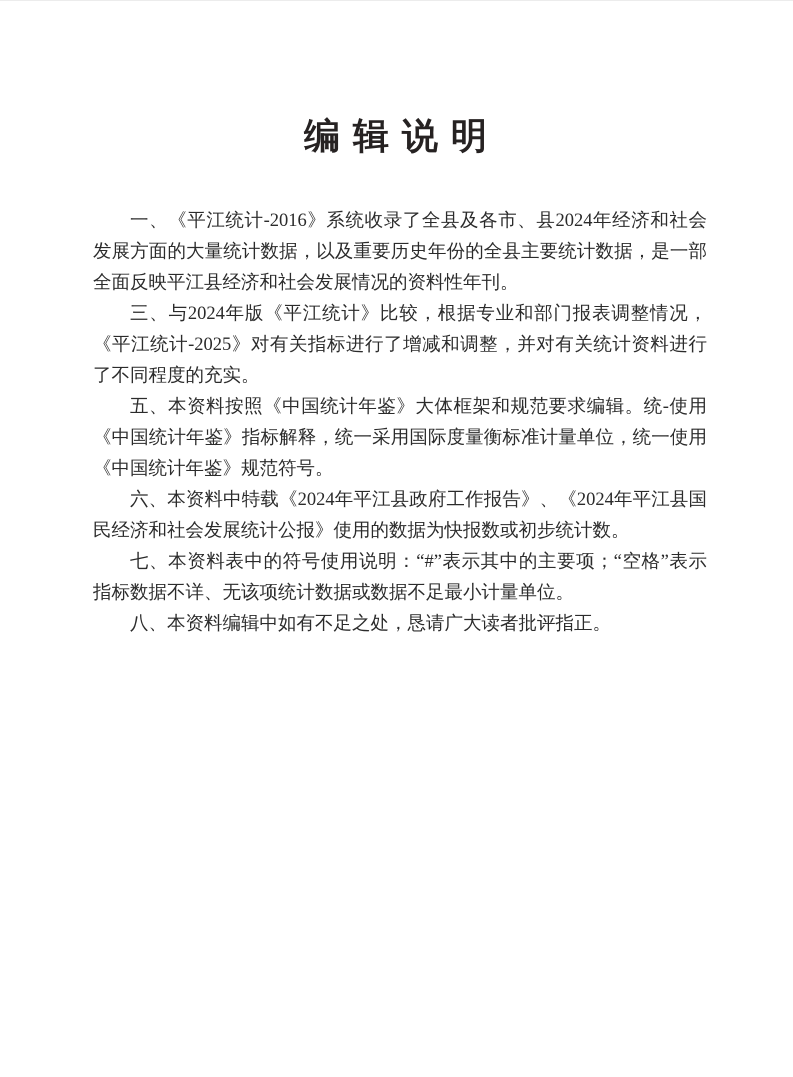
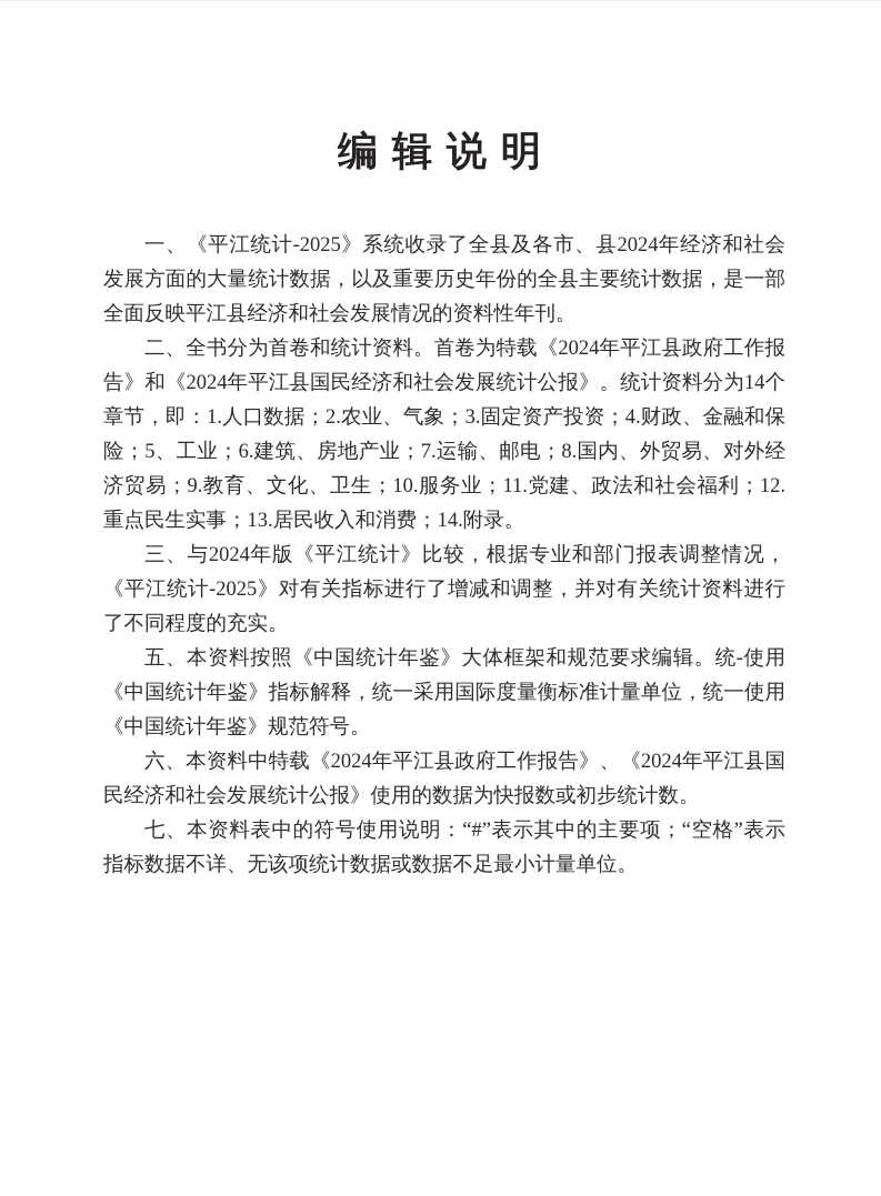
  编 辑 说 明
- 一、《平江统计-2016》系统收录了全县及各市、县2024年经济和社会发展方面的大量统计数据，以及重要历史年份的全县主要统计数据，是一部全面反映平江县经济和社会发展情况的资料性年刊。
+ 一、《平江统计-2025》系统收录了全县及各市、县2024年经济和社会发展方面的大量统计数据，以及重要历史年份的全县主要统计数据，是一部全面反映平江县经济和社会发展情况的资料性年刊。
+ 二、全书分为首卷和统计资料。首卷为特载《2024年平江县政府工作报告》和《2024年平江县国民经济和社会发展统计公报》。统计资料分为14个章节，即：1.人口数据；2.农业、气象；3.固定资产投资；4.财政、金融和保险；5、工业；6.建筑、房地产业；7.运输、邮电；8.国内、外贸易、对外经济贸易；9.教育、文化、卫生；10.服务业；11.党建、政法和社会福利；12.重点民生实事；13.居民收入和消费；14.附录。
  三、与2024年版《平江统计》比较，根据专业和部门报表调整情况，《平江统计-2025》对有关指标进行了增减和调整，并对有关统计资料进行了不同程度的充实。
  五、本资料按照《中国统计年鉴》大体框架和规范要求编辑。统-使用《中国统计年鉴》指标解释，统一采用国际度量衡标准计量单位，统一使用《中国统计年鉴》规范符号。
  六、本资料中特载《2024年平江县政府工作报告》、《2024年平江县国民经济和社会发展统计公报》使用的数据为快报数或初步统计数。
  七、本资料表中的符号使用说明：“#”表示其中的主要项；“空格”表示指标数据不详、无该项统计数据或数据不足最小计量单位。
- 八、本资料编辑中如有不足之处，恳请广大读者批评指正。
